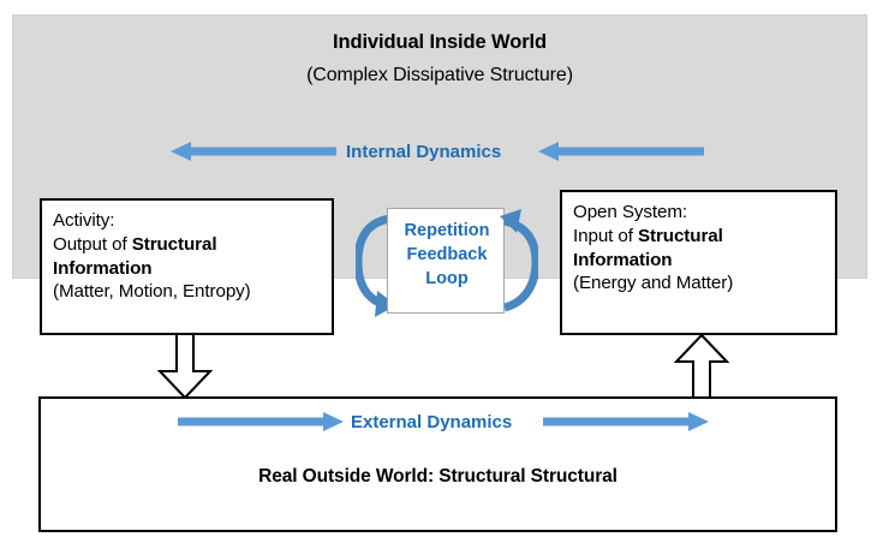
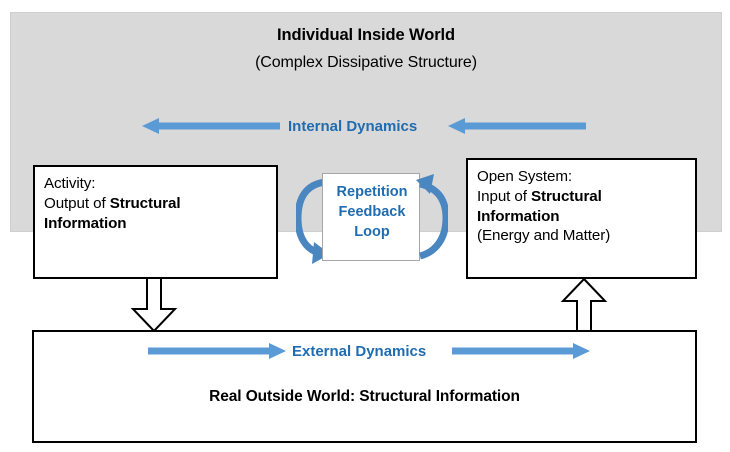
  Individual Inside World
  (Complex Dissipative Structure)
  Internal Dynamics
  Activity:
  Output of Structural
  Information
- (Matter, Motion, Entropy)
  Repetition
  Feedback
  Loop
  Open System:
  Input of Structural
  Information
  (Energy and Matter)
  External Dynamics
- Real Outside World: Structural Structural
+ Real Outside World: Structural Information
